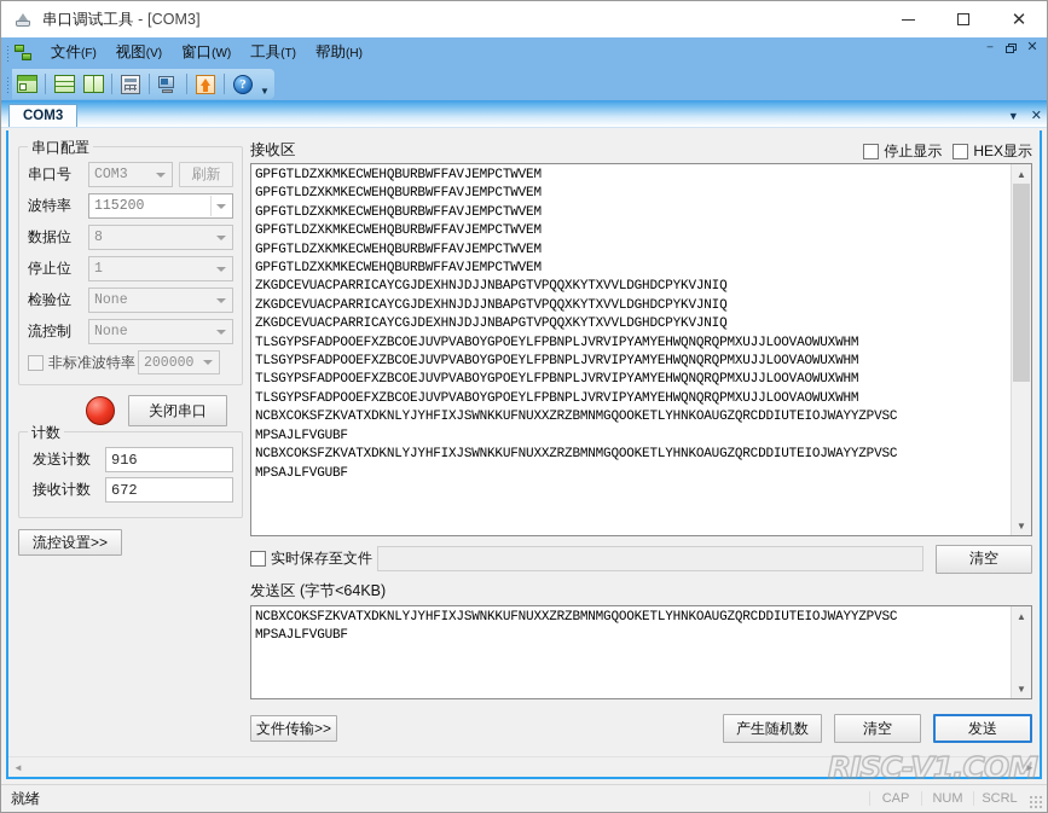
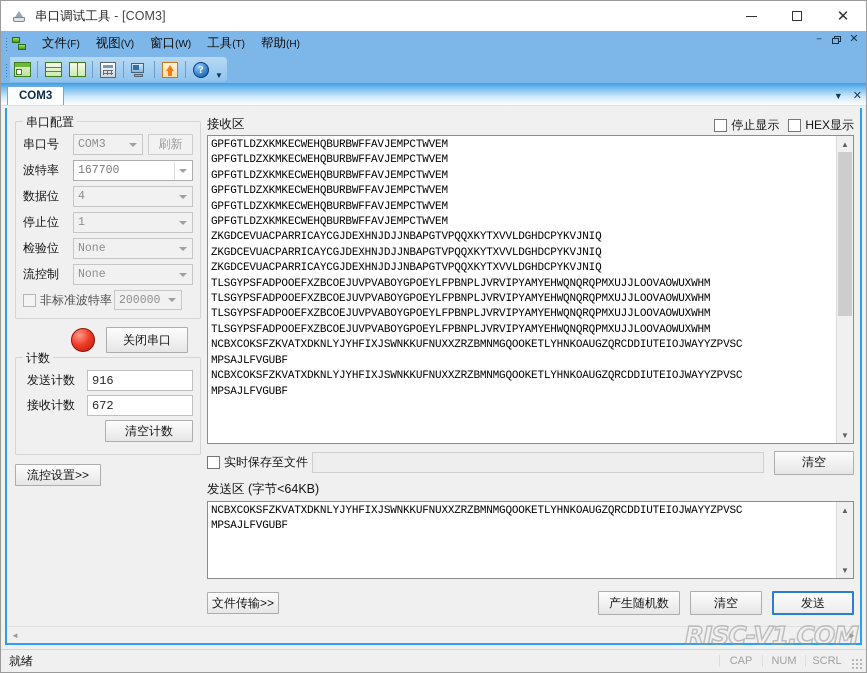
  串口调试工具 - [COM3]
  ✕
  文件(F)
  视图(V)
  窗口(W)
  工具(T)
  帮助(H)
  －
  ✕
  ?
  ▼
  COM3
  ▼
  ✕
  串口配置
  串口号
  COM3
  刷新
  波特率
- 115200
+ 167700
  数据位
- 8
+ 4
  停止位
  1
  检验位
  None
  流控制
  None
  非标准波特率
  200000
  关闭串口
  计数
  发送计数
  916
  接收计数
  672
+ 清空计数
  流控设置>>
  接收区
  停止显示
  HEX显示
  GPFGTLDZXKMKECWEHQBURBWFFAVJEMPCTWVEM
  GPFGTLDZXKMKECWEHQBURBWFFAVJEMPCTWVEM
  GPFGTLDZXKMKECWEHQBURBWFFAVJEMPCTWVEM
  GPFGTLDZXKMKECWEHQBURBWFFAVJEMPCTWVEM
  GPFGTLDZXKMKECWEHQBURBWFFAVJEMPCTWVEM
  GPFGTLDZXKMKECWEHQBURBWFFAVJEMPCTWVEM
  ZKGDCEVUACPARRICAYCGJDEXHNJDJJNBAPGTVPQQXKYTXVVLDGHDCPYKVJNIQ
  ZKGDCEVUACPARRICAYCGJDEXHNJDJJNBAPGTVPQQXKYTXVVLDGHDCPYKVJNIQ
  ZKGDCEVUACPARRICAYCGJDEXHNJDJJNBAPGTVPQQXKYTXVVLDGHDCPYKVJNIQ
  TLSGYPSFADPOOEFXZBCOEJUVPVABOYGPOEYLFPBNPLJVRVIPYAMYEHWQNQRQPMXUJJLOOVAOWUXWHM
  TLSGYPSFADPOOEFXZBCOEJUVPVABOYGPOEYLFPBNPLJVRVIPYAMYEHWQNQRQPMXUJJLOOVAOWUXWHM
  TLSGYPSFADPOOEFXZBCOEJUVPVABOYGPOEYLFPBNPLJVRVIPYAMYEHWQNQRQPMXUJJLOOVAOWUXWHM
  TLSGYPSFADPOOEFXZBCOEJUVPVABOYGPOEYLFPBNPLJVRVIPYAMYEHWQNQRQPMXUJJLOOVAOWUXWHM
  NCBXCOKSFZKVATXDKNLYJYHFIXJSWNKKUFNUXXZRZBMNMGQOOKETLYHNKOAUGZQRCDDIUTEIOJWAYYZPVSC
  MPSAJLFVGUBF
  NCBXCOKSFZKVATXDKNLYJYHFIXJSWNKKUFNUXXZRZBMNMGQOOKETLYHNKOAUGZQRCDDIUTEIOJWAYYZPVSC
  MPSAJLFVGUBF
  ▲
  ▼
  实时保存至文件
  清空
  发送区 (字节<64KB)
  NCBXCOKSFZKVATXDKNLYJYHFIXJSWNKKUFNUXXZRZBMNMGQOOKETLYHNKOAUGZQRCDDIUTEIOJWAYYZPVSC
  MPSAJLFVGUBF
  ▲
  ▼
  文件传输>>
  产生随机数
  清空
  发送
  ◄
  ►
  就绪
  CAP
  NUM
  SCRL
  RISC-V1.COM
